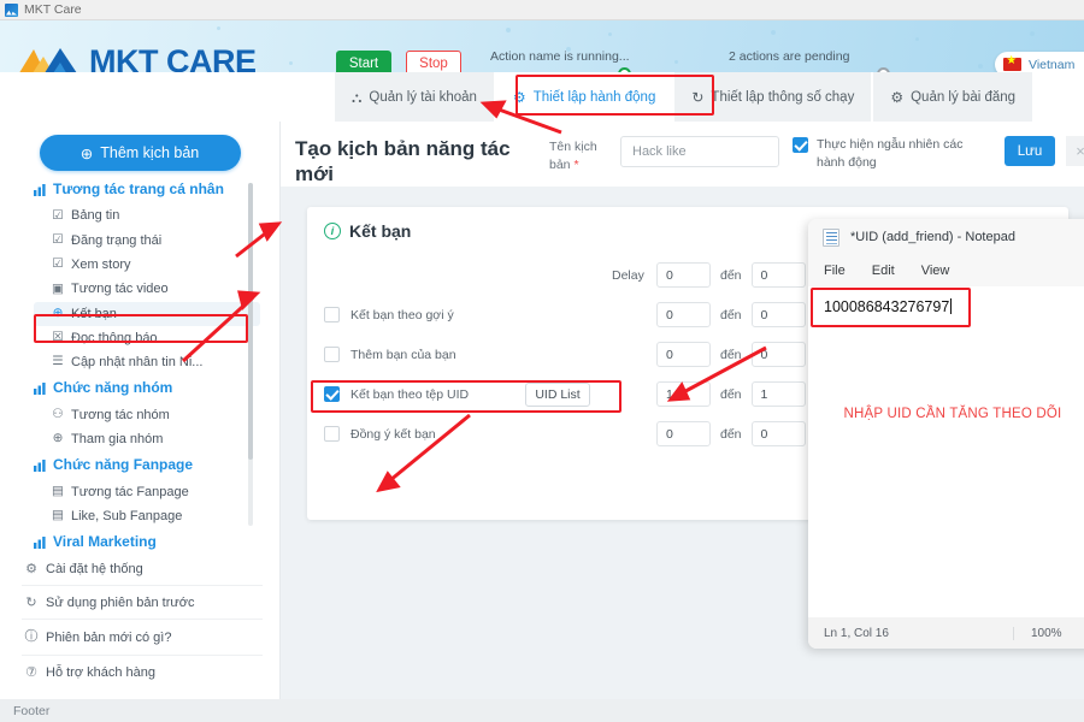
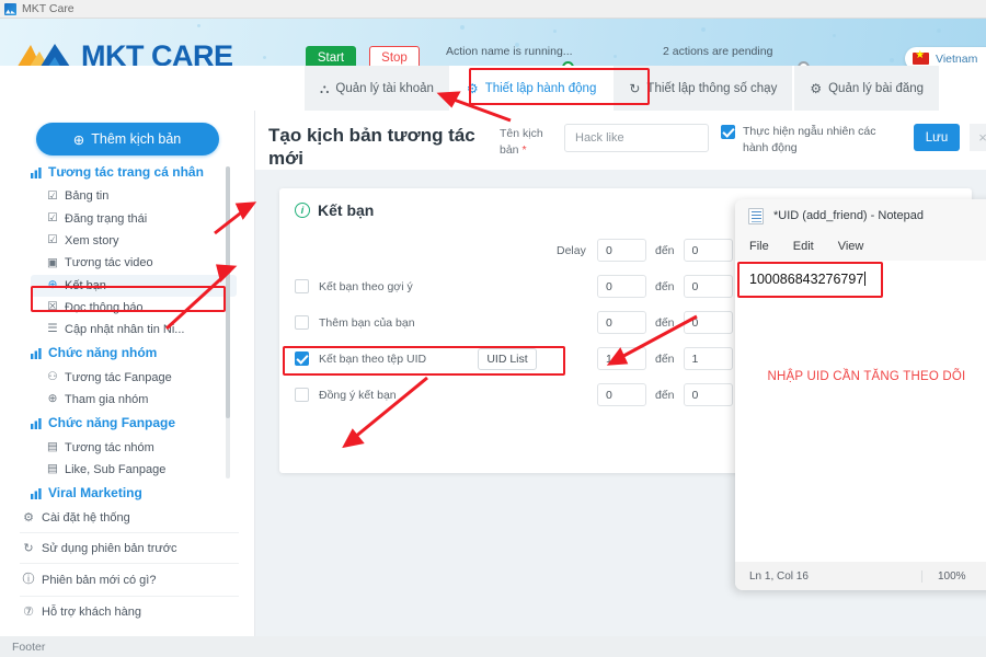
  MKT Care
  MKT CARE
  Start
  Stop
  Action name is running...
  2 actions are pending
  Vietnam
  ⛬
  Quản lý tài khoản
  ⚙
  Thiết lập hành động
  ↻
  Thiết lập thông số chạy
  ⚙
  Quản lý bài đăng
  ⊕
  Thêm kịch bản
  Tương tác trang cá nhân
  ☑
  Bảng tin
  ☑
  Đăng trạng thái
  ☑
  Xem story
  ▣
  Tương tác video
  ⊕
  Kết bạn
  ☒
  Đọc thông báo
  ☰
  Cập nhật nhân tin Ni...
  Chức năng nhóm
  ⚇
- Tương tác nhóm
+ Tương tác Fanpage
  ⊕
  Tham gia nhóm
  Chức năng Fanpage
  ▤
- Tương tác Fanpage
+ Tương tác nhóm
  ▤
  Like, Sub Fanpage
  Viral Marketing
  ⚙
  Cài đặt hệ thống
  ↻
  Sử dụng phiên bản trước
  ⓘ
  Phiên bản mới có gì?
  ⑦
  Hỗ trợ khách hàng
- Tạo kịch bản năng tác mới
+ Tạo kịch bản tương tác mới
  Tên kịch bản *
  Hack like
  Thực hiện ngẫu nhiên các hành động
  Lưu
  ×
  i
  Kết bạn
  Delay
  0
  đến
  0
  Kết bạn theo gợi ý
  0
  đến
  0
  Thêm bạn của bạn
  0
  đến
  0
  Kết bạn theo tệp UID
  UID List
  1
  đến
  1
  Đồng ý kết bạn
  0
  đến
  0
  *UID (add_friend) - Notepad
  File
  Edit
  View
  100086843276797
  NHẬP UID CẦN TĂNG THEO DÕI
  Ln 1, Col 16
  100%
  Footer
